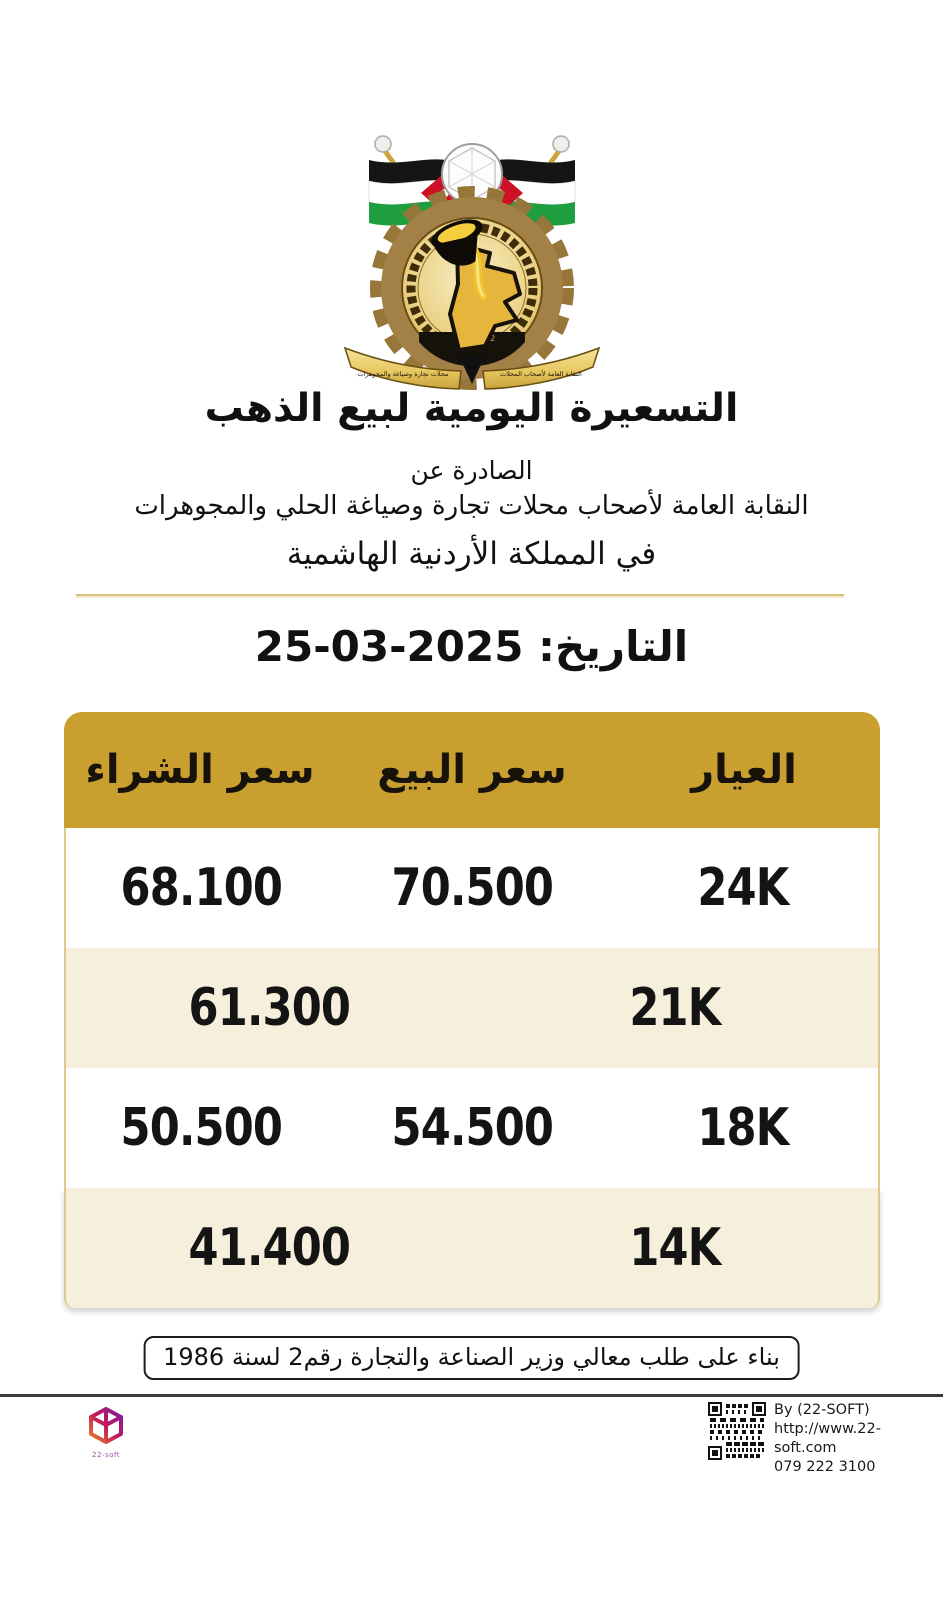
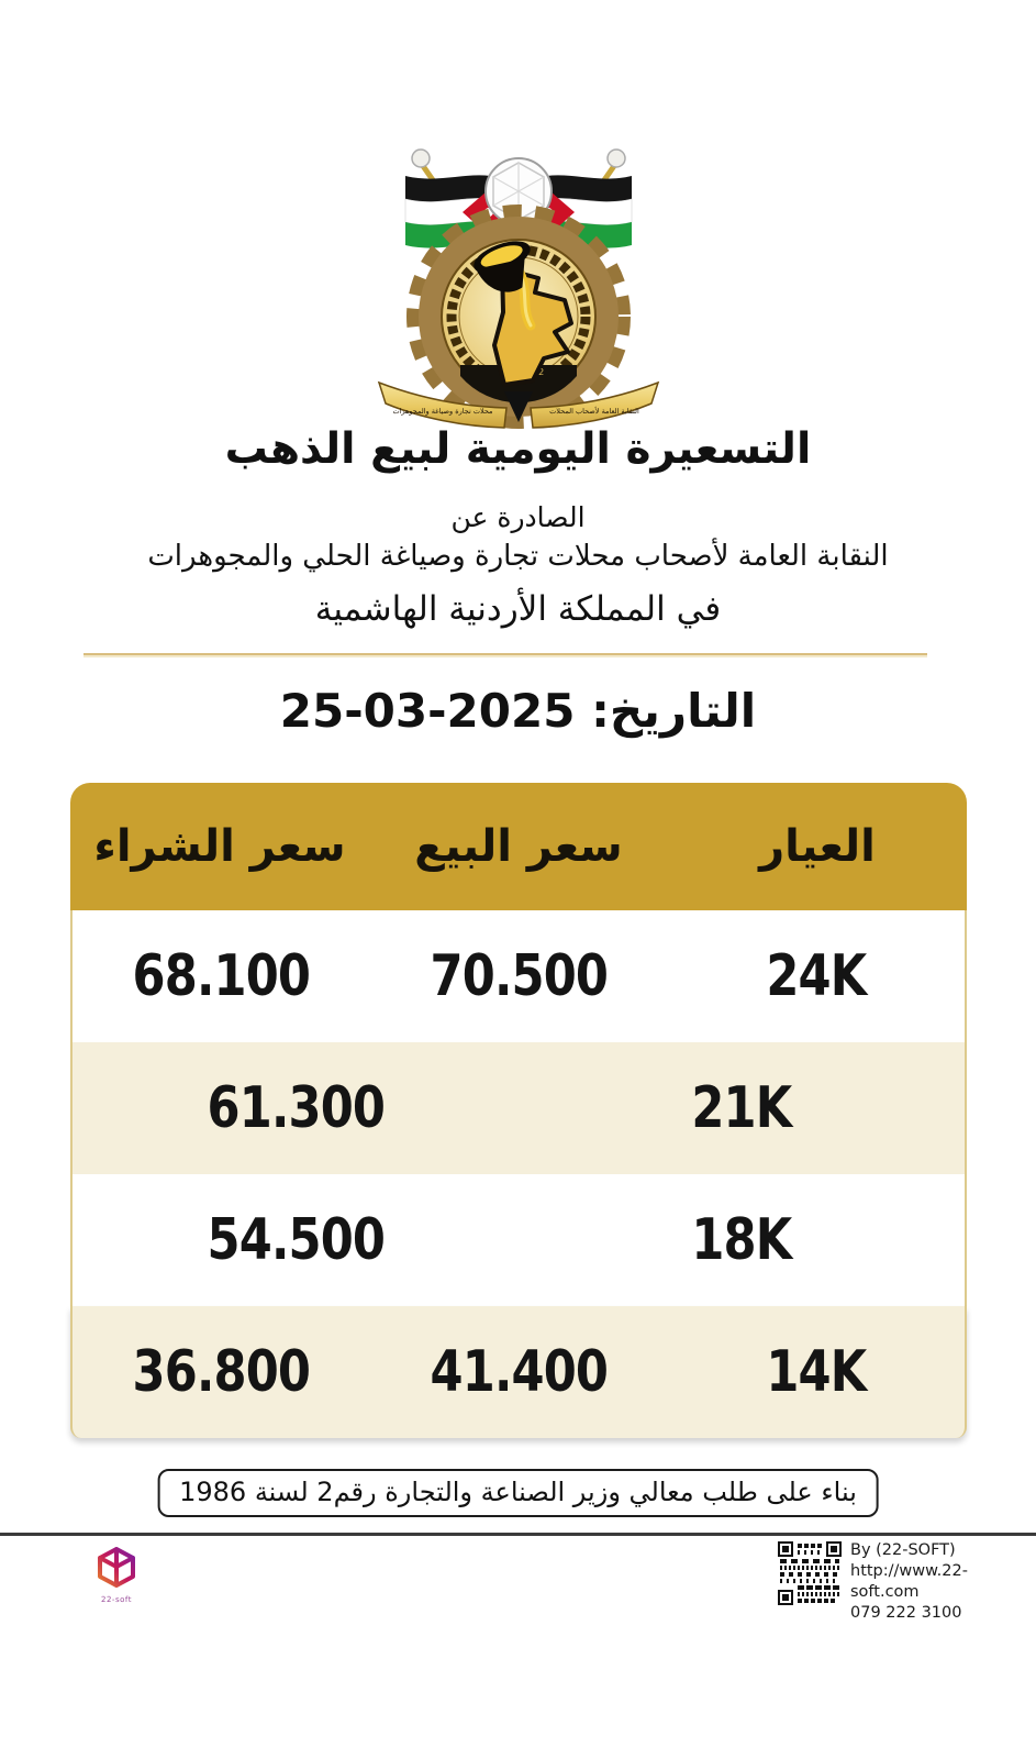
  محلات تجارة وصياغة والمجوهرات
  النقابة العامة لأصحاب المحلات
  التسعيرة اليومية لبيع الذهب
  الصادرة عن
  النقابة العامة لأصحاب محلات تجارة وصياغة الحلي والمجوهرات
  في المملكة الأردنية الهاشمية
  التاريخ: 25-03-2025
  العيار
  سعر البيع
  سعر الشراء
  24K
  70.500
  68.100
  21K
  61.300
  18K
  54.500
- 50.500
  14K
  41.400
+ 36.800
  بناء على طلب معالي وزير الصناعة والتجارة رقم2 لسنة 1986
  22-soft
  By (22-SOFT)
  http://www.22-soft.com
  079 222 3100
